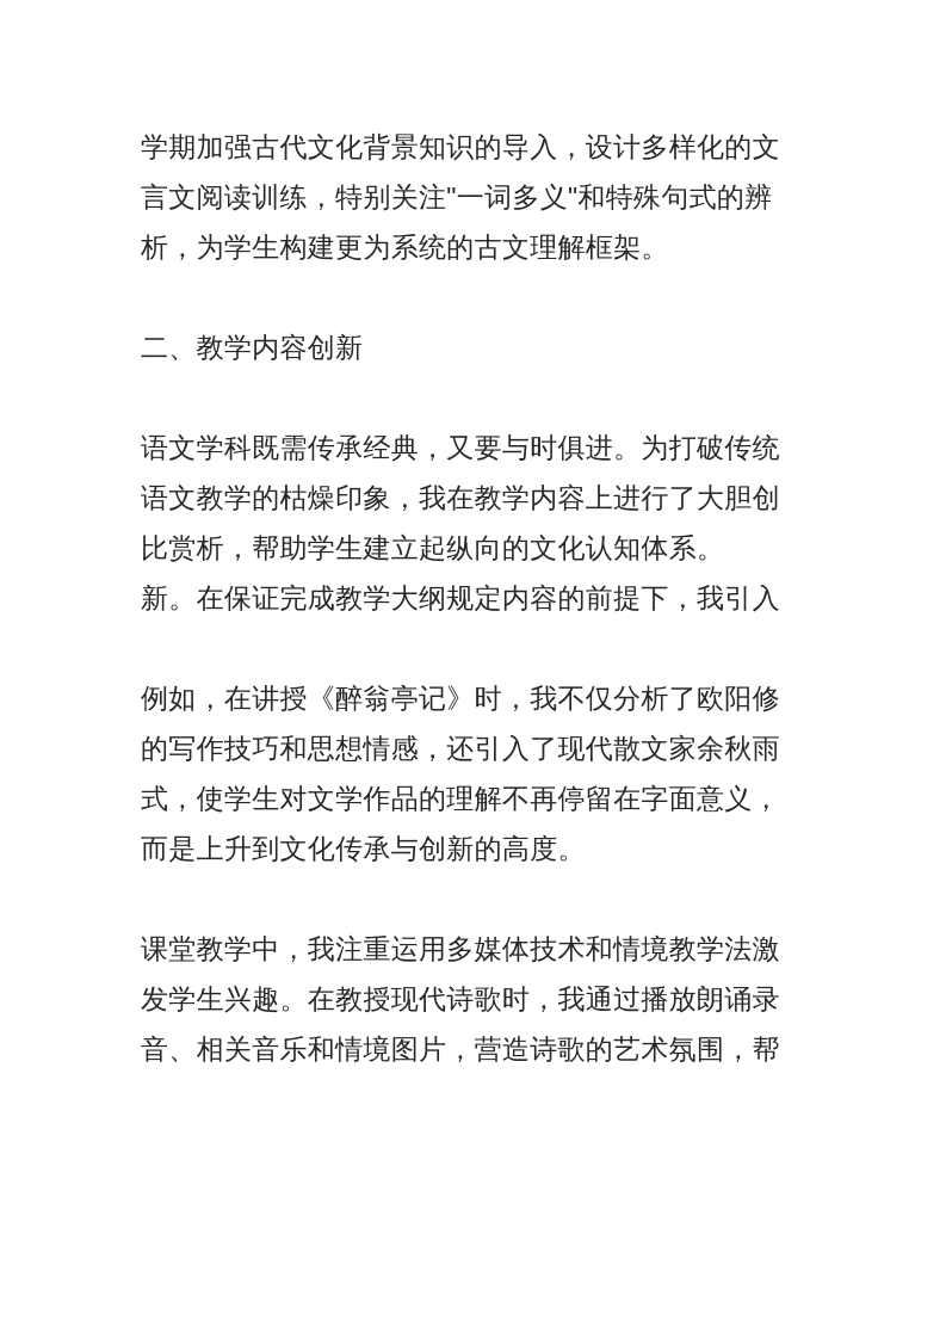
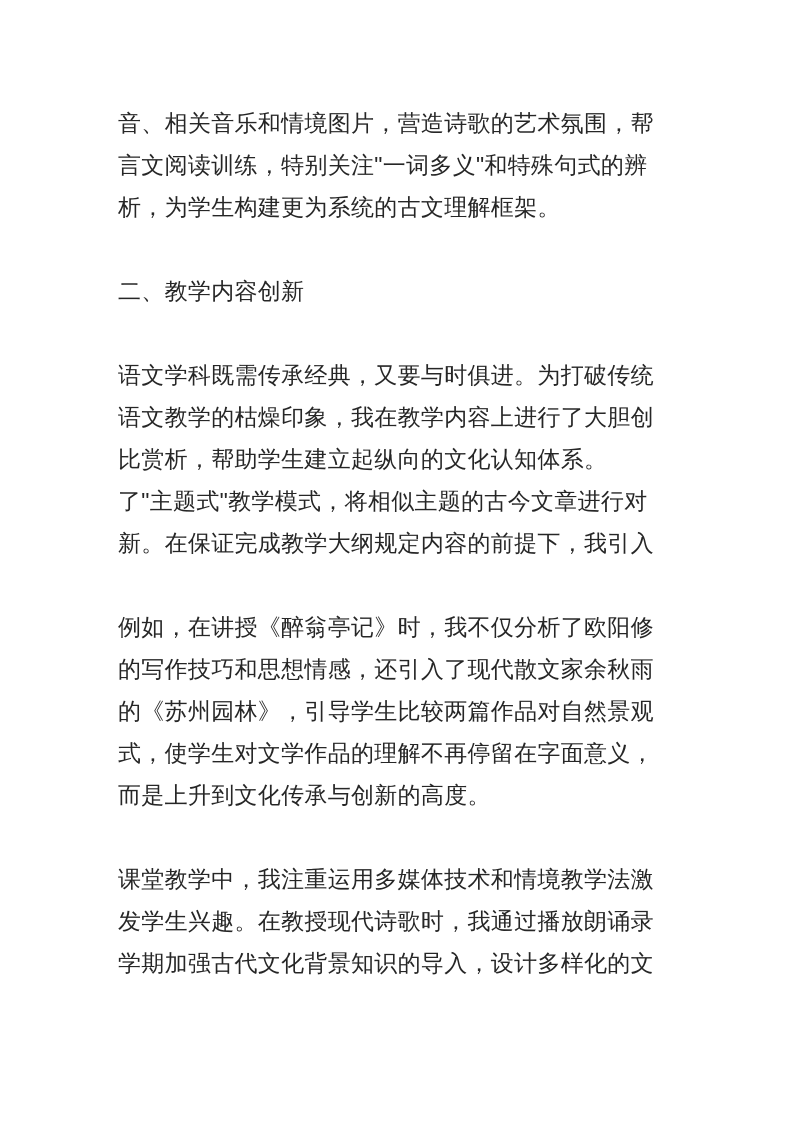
- 学期加强古代文化背景知识的导入，设计多样化的文
+ 音、相关音乐和情境图片，营造诗歌的艺术氛围，帮
  言文阅读训练，特别关注"一词多义"和特殊句式的辨
  析，为学生构建更为系统的古文理解框架。
  二、教学内容创新
  语文学科既需传承经典，又要与时俱进。为打破传统
  语文教学的枯燥印象，我在教学内容上进行了大胆创
  比赏析，帮助学生建立起纵向的文化认知体系。
+ 了"主题式"教学模式，将相似主题的古今文章进行对
  新。在保证完成教学大纲规定内容的前提下，我引入
  例如，在讲授《醉翁亭记》时，我不仅分析了欧阳修
  的写作技巧和思想情感，还引入了现代散文家余秋雨
+ 的《苏州园林》，引导学生比较两篇作品对自然景观
  式，使学生对文学作品的理解不再停留在字面意义，
  而是上升到文化传承与创新的高度。
  课堂教学中，我注重运用多媒体技术和情境教学法激
  发学生兴趣。在教授现代诗歌时，我通过播放朗诵录
- 音、相关音乐和情境图片，营造诗歌的艺术氛围，帮
+ 学期加强古代文化背景知识的导入，设计多样化的文
